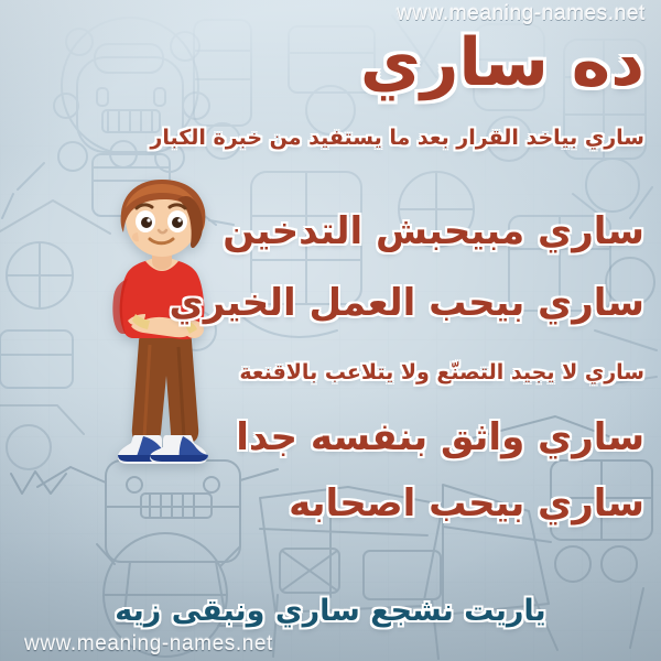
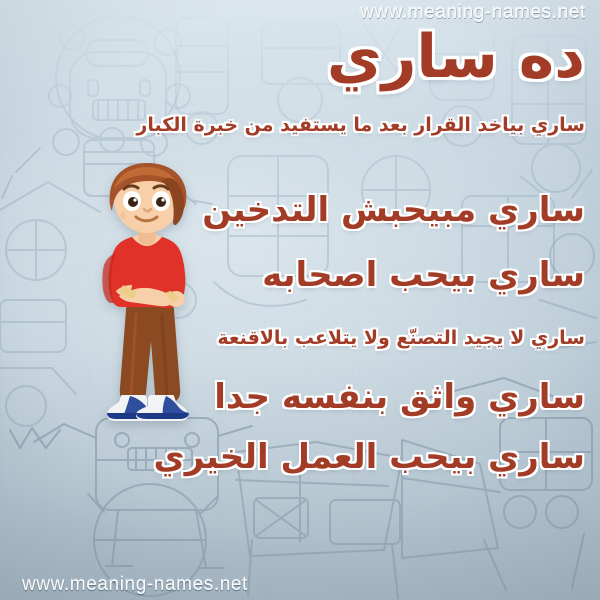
  ده ساري
  ساري بياخد القرار بعد ما يستفيد من خبرة الكبار
  ساري مبيحبش التدخين
- ساري بيحب العمل الخيري
+ ساري بيحب اصحابه
  ساري لا يجيد التصنّع ولا يتلاعب بالاقنعة
  ساري واثق بنفسه جدا
- ساري بيحب اصحابه
+ ساري بيحب العمل الخيري
- ياريت نشجع ساري ونبقى زيه
  www.meaning-names.net
  www.meaning-names.net
